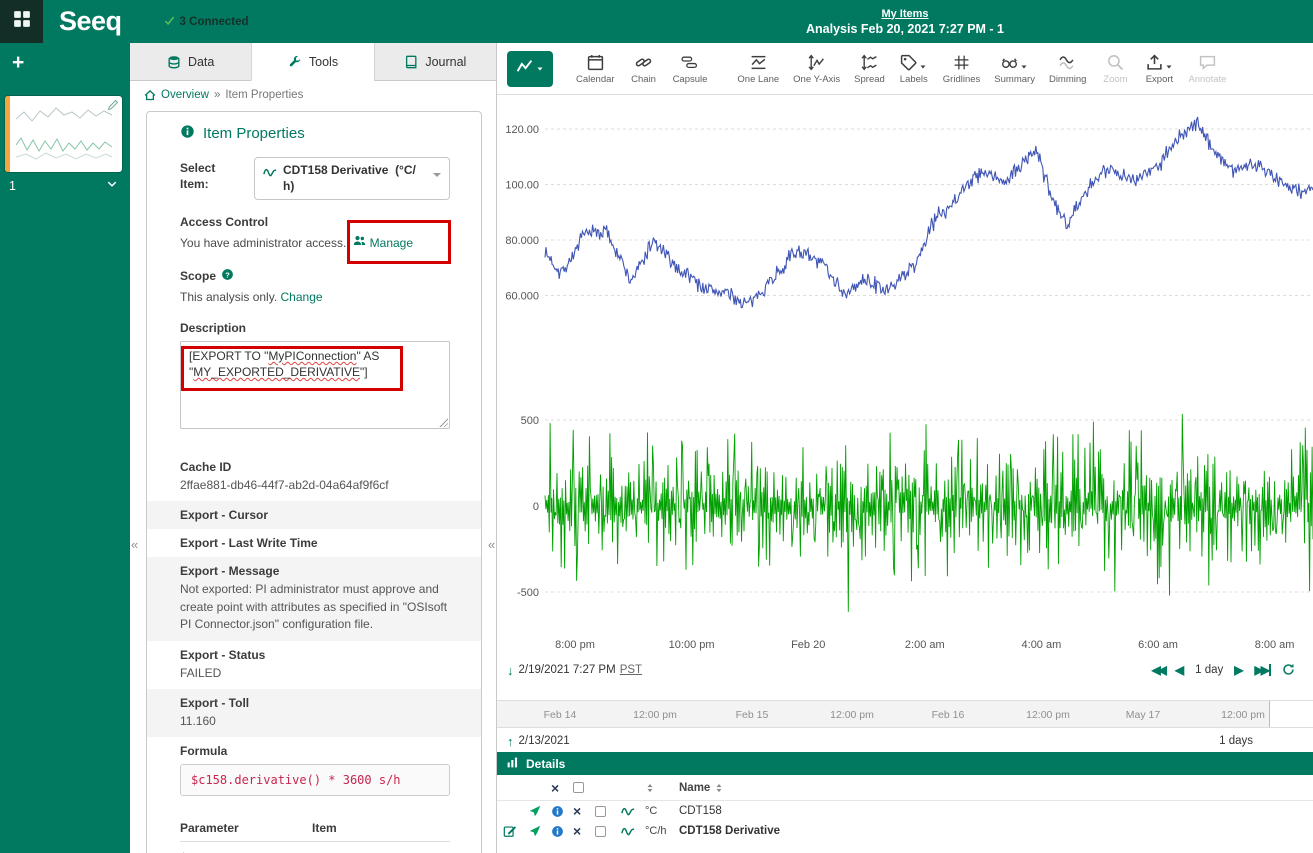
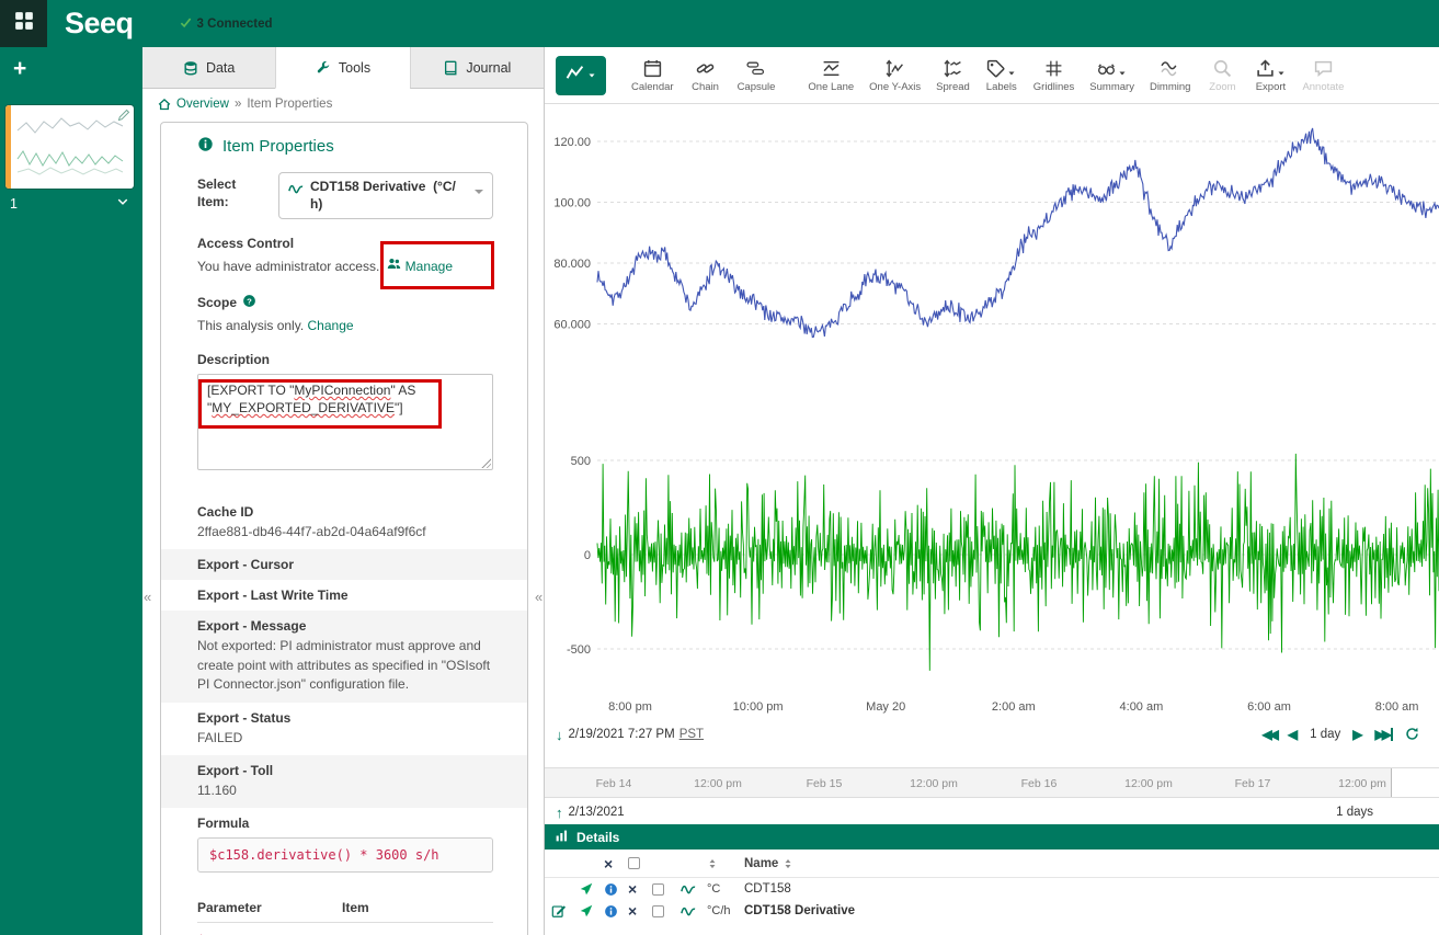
  Seeq
  3 Connected
- My Items
- Analysis Feb 20, 2021 7:27 PM - 1
  +
  1
  Data
  Tools
  Journal
  Overview
  »
  Item Properties
  Item Properties
  Select Item:
  CDT158 Derivative (°C/h)
  Access Control
  You have administrator access.
  Manage
  Scope
  ?
  This analysis only. Change
  Description
  [EXPORT TO "MyPIConnection" AS "MY_EXPORTED_DERIVATIVE"]
  Cache ID
  2ffae881-db46-44f7-ab2d-04a64af9f6cf
  Export - Cursor
  Export - Last Write Time
  Export - Message
  Not exported: PI administrator must approve and create point with attributes as specified in "OSIsoft PI Connector.json" configuration file.
  Export - Status
  FAILED
  Export - Toll
  11.160
  Formula
  $c158.derivative() * 3600 s/h
  Parameter	Item
  «
  «
  Calendar
  Chain
  Capsule
  One Lane
  One Y-Axis
  Spread
  Labels
  Gridlines
  Summary
  Dimming
  Zoom
  Export
  Annotate
  120.00
  100.00
  80.000
  60.000
  500
  0
  -500
  8:00 pm
  10:00 pm
- Feb 20
+ May 20
  2:00 am
  4:00 am
  6:00 am
  8:00 am
  ↓
  2/19/2021 7:27 PM
  PST
  ◀◀
  ◀
  1 day
  ▶
  ▶▶
  Feb 14
  12:00 pm
  Feb 15
  12:00 pm
  Feb 16
  12:00 pm
- May 17
+ Feb 17
  12:00 pm
  ↑
  2/13/2021
  1 days
  Details
  ×
  Name
  ×
  °C
  CDT158
  ×
  °C/h
  CDT158 Derivative
